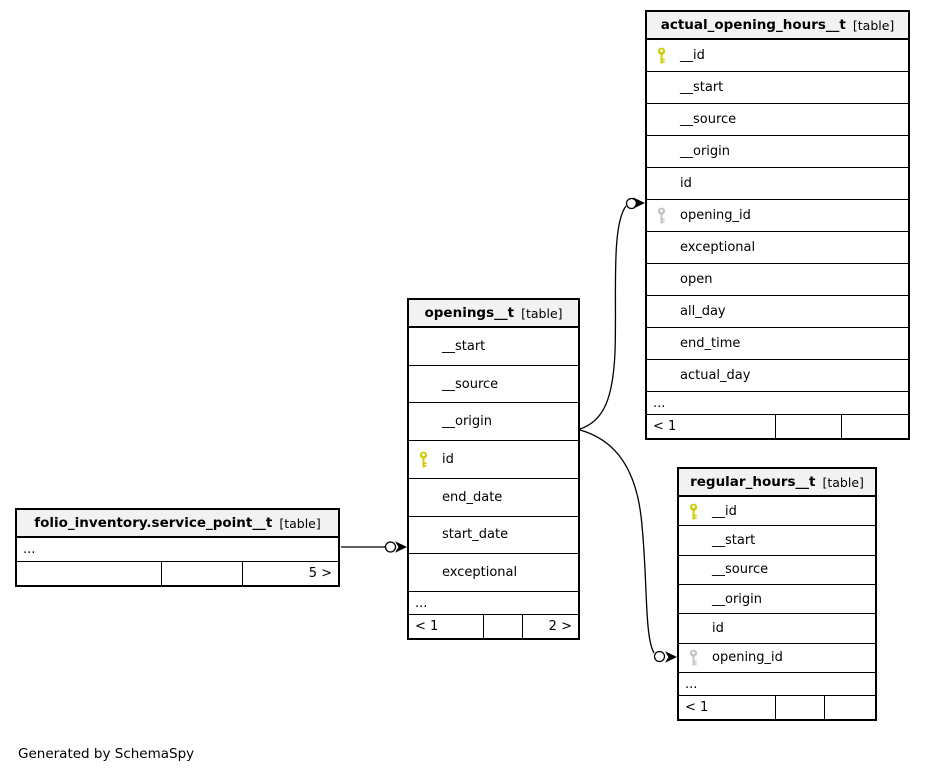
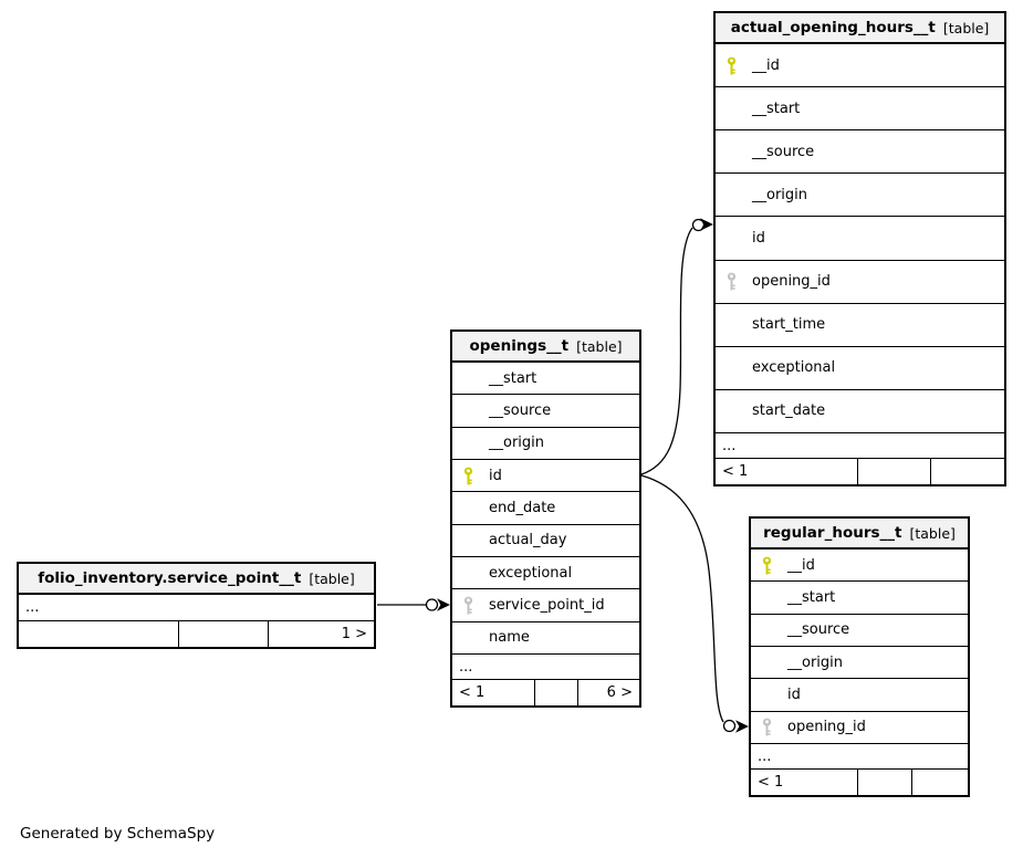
  folio_inventory.service_point__t
  [table]
  ...
- 5 >
+ 1 >
  openings__t
  [table]
  __start
  __source
  __origin
  id
  end_date
- start_date
+ actual_day
  exceptional
+ service_point_id
+ name
  ...
  < 1
- 2 >
+ 6 >
  actual_opening_hours__t
  [table]
  __id
  __start
  __source
  __origin
  id
  opening_id
+ start_time
  exceptional
- open
- all_day
- end_time
- actual_day
+ start_date
  ...
  < 1
  regular_hours__t
  [table]
  __id
  __start
  __source
  __origin
  id
  opening_id
  ...
  < 1
  Generated by SchemaSpy
